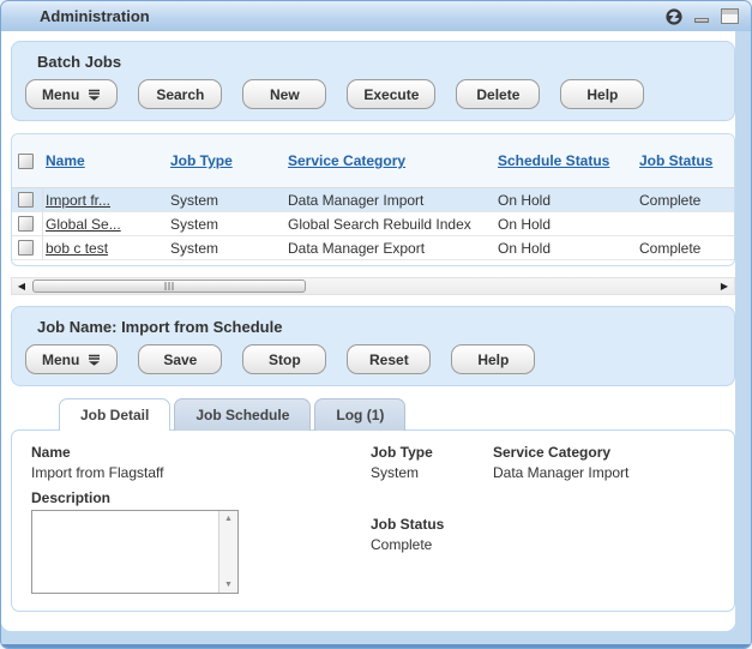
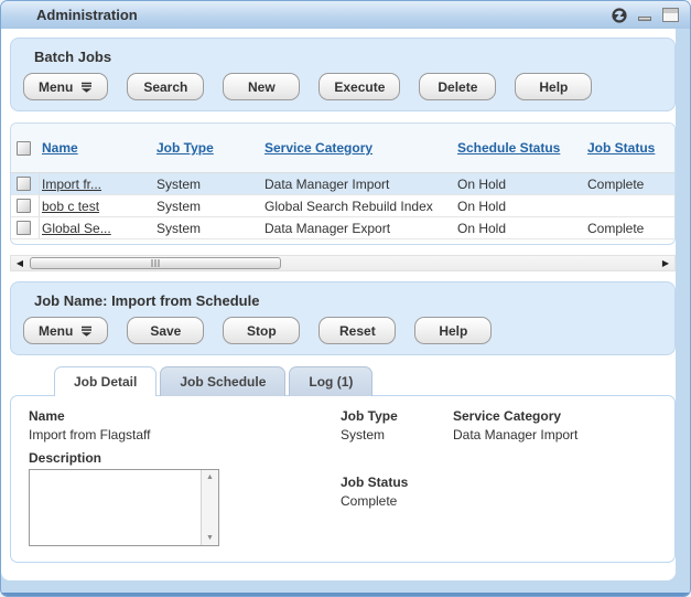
  Administration
  Batch Jobs
  Menu
  Search
  New
  Execute
  Delete
  Help
  Name
  Job Type
  Service Category
  Schedule Status
  Job Status
  Import fr...
  System
  Data Manager Import
  On Hold
  Complete
- Global Se...
+ bob c test
  System
  Global Search Rebuild Index
  On Hold
- bob c test
+ Global Se...
  System
  Data Manager Export
  On Hold
  Complete
  ◀
  ▶
  Job Name: Import from Schedule
  Menu
  Save
  Stop
  Reset
  Help
  Job Detail
  Job Schedule
  Log (1)
  Name
  Import from Flagstaff
  Description
  Job Type
  System
  Job Status
  Complete
  Service Category
  Data Manager Import
